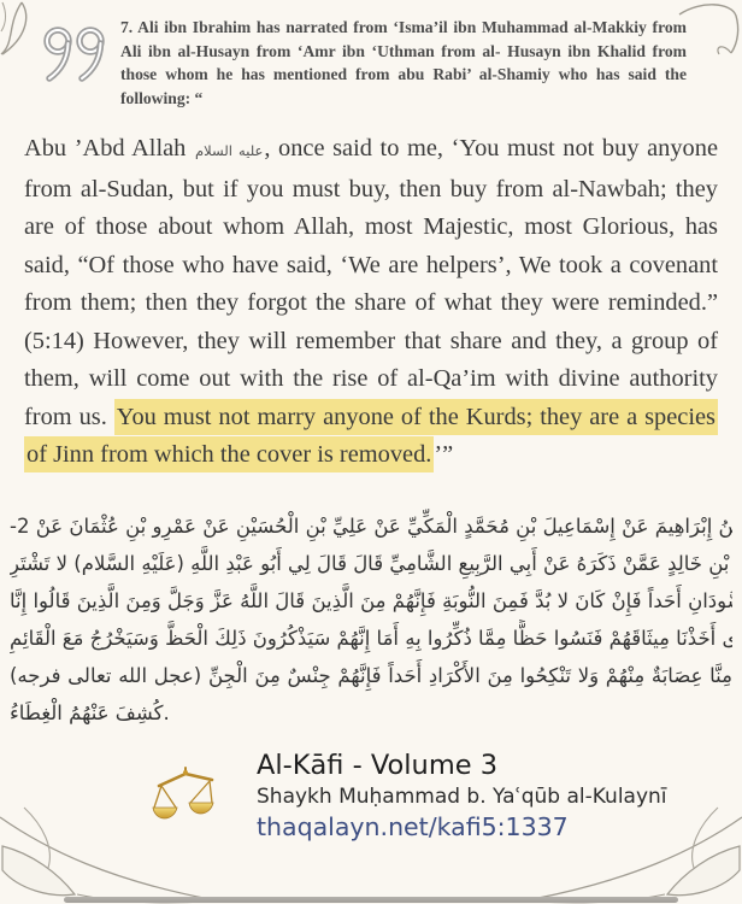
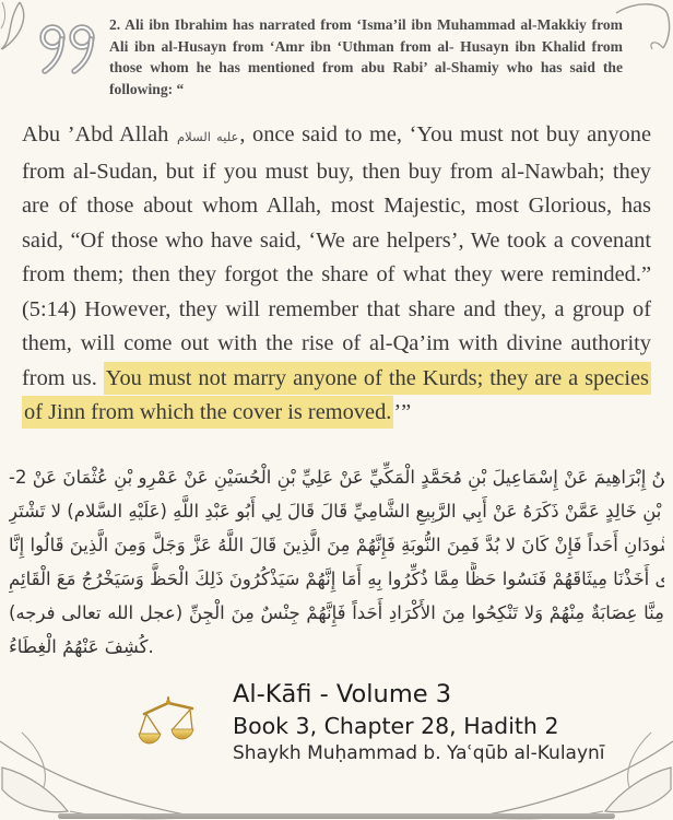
- 7. Ali ibn Ibrahim has narrated from ‘Isma’il ibn Muhammad al-Makkiy from Ali ibn al-Husayn from ‘Amr ibn ‘Uthman from al- Husayn ibn Khalid from those whom he has mentioned from abu Rabi’ al-Shamiy who has said the following: “
+ 2. Ali ibn Ibrahim has narrated from ‘Isma’il ibn Muhammad al-Makkiy from Ali ibn al-Husayn from ‘Amr ibn ‘Uthman from al- Husayn ibn Khalid from those whom he has mentioned from abu Rabi’ al-Shamiy who has said the following: “
  Abu ’Abd Allah عليه السلام , once said to me, ‘You must not buy anyone from al-Sudan, but if you must buy, then buy from al-Nawbah; they are of those about whom Allah, most Majestic, most Glorious, has said, “Of those who have said, ‘We are helpers’, We took a covenant from them; then they forgot the share of what they were reminded.” (5:14) However, they will remember that share and they, a group of them, will come out with the rise of al-Qa’im with divine authority from us. You must not marry anyone of the Kurds; they are a species of Jinn from which the cover is removed.’”
  -2 نُ إِبْرَاهِيمَ عَنْ إِسْمَاعِيلَ بْنِ مُحَمَّدٍ الْمَكِّيِّ عَنْ عَلِيِّ بْنِ الْحُسَيْنِ عَنْ عَمْرِو بْنِ عُثْمَانَ عَنْ
  بْنِ خَالِدٍ عَمَّنْ ذَكَرَهُ عَنْ أَبِي الرَّبِيعِ الشَّامِيِّ قَالَ قَالَ لِي أَبُو عَبْدِ اللَّهِ (عَلَيْهِ السَّلام) لا تَشْتَرِ
  ودَانِ أَحَداً فَإِنْ كَانَ لا بُدَّ فَمِنَ النُّوبَةِ فَإِنَّهُمْ مِنَ الَّذِينَ قَالَ اللَّهُ عَزَّ وَجَلَّ وَمِنَ الَّذِينَ قَالُوا إِنَّا
  ى أَخَذْنَا مِيثَاقَهُمْ فَنَسُوا حَظًّا مِمَّا ذُكِّرُوا بِهِ أَمَا إِنَّهُمْ سَيَذْكُرُونَ ذَلِكَ الْحَظَّ وَسَيَخْرُجُ مَعَ الْقَائِمِ
  (عجل الله تعالى فرجه) مِنَّا عِصَابَةٌ مِنْهُمْ وَلا تَنْكِحُوا مِنَ الأَكْرَادِ أَحَداً فَإِنَّهُمْ جِنْسٌ مِنَ الْجِنِّ
  كُشِفَ عَنْهُمُ الْغِطَاءُ.
  Al-Kāfi - Volume 3
+ Book 3, Chapter 28, Hadith 2
  Shaykh Muḥammad b. Yaʿqūb al-Kulaynī
- thaqalayn.net/kafi5:1337
